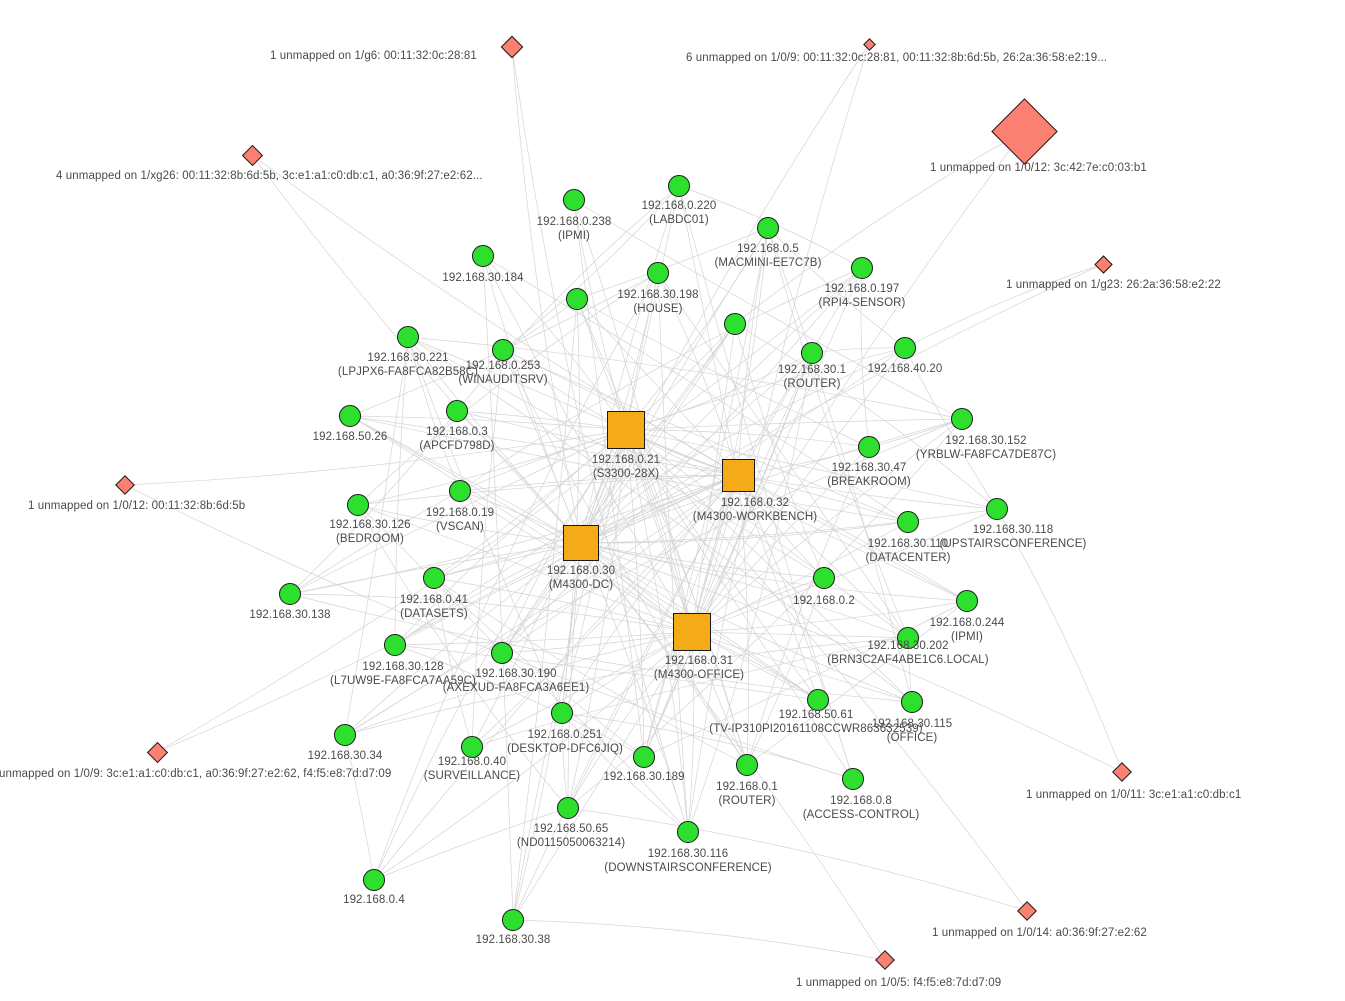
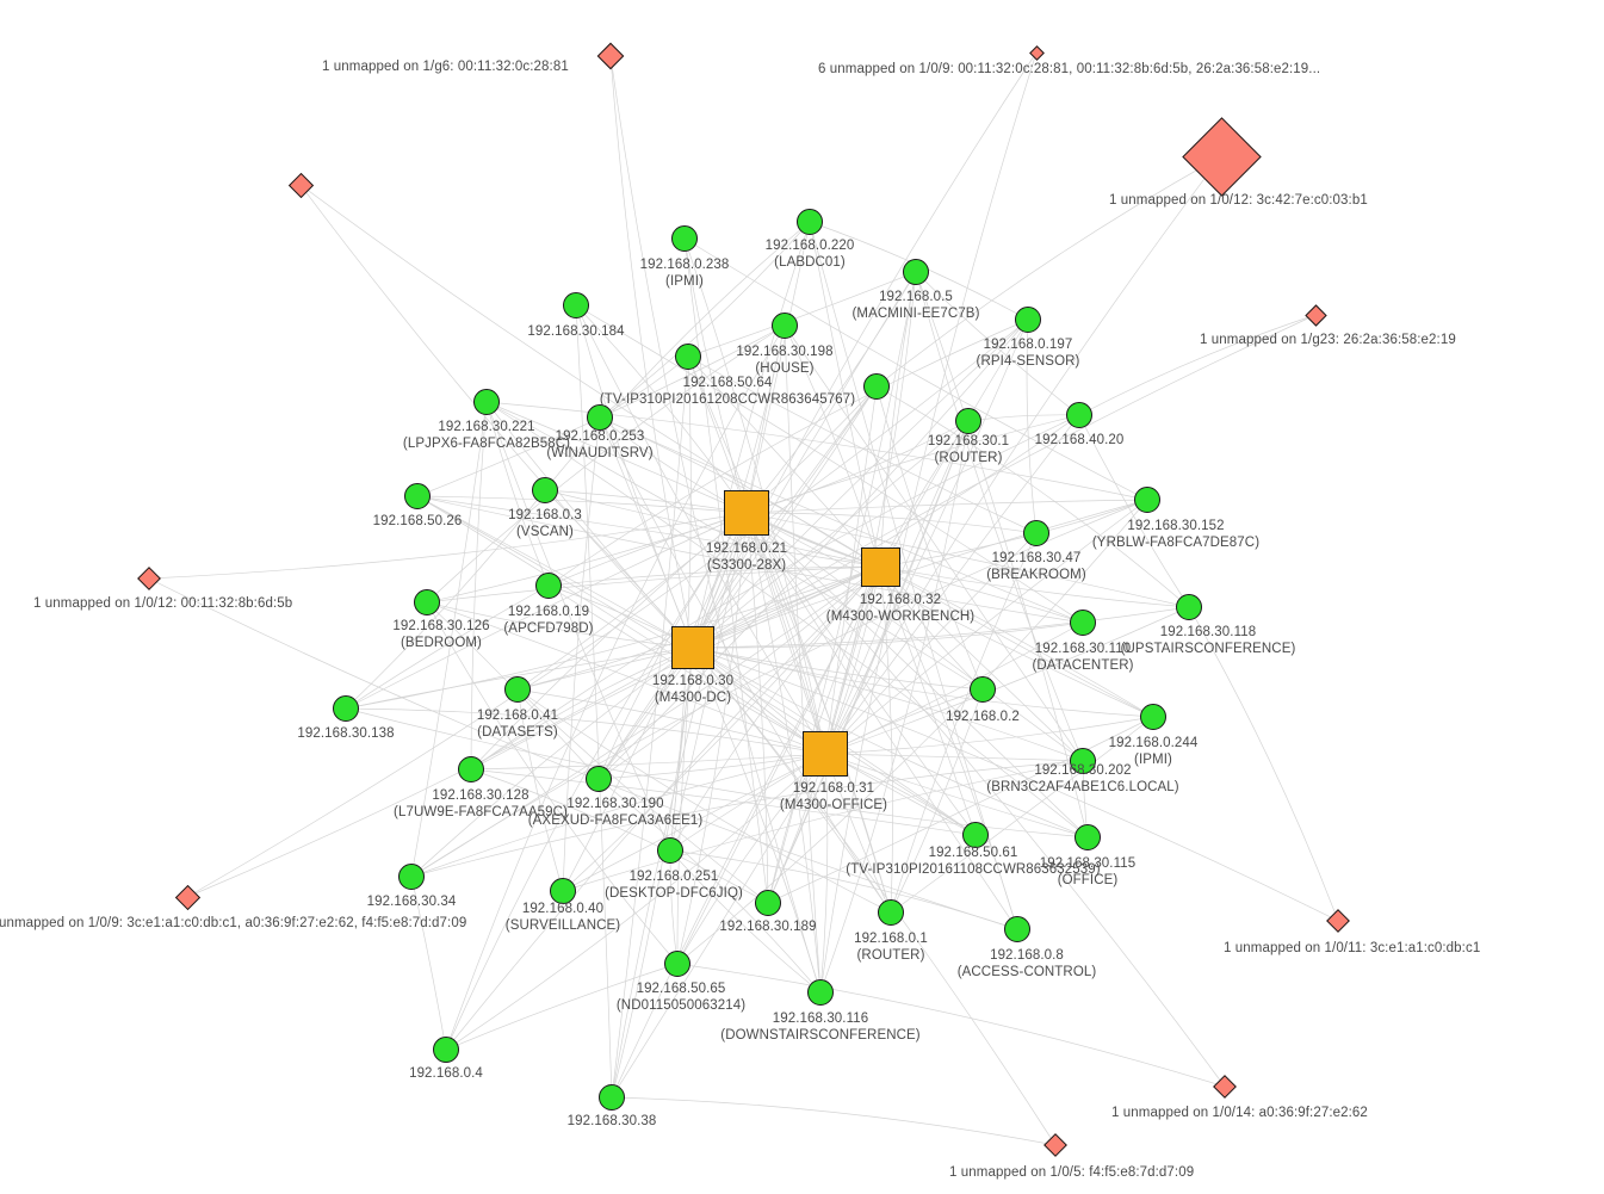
  192.168.0.238
  (IPMI)
  192.168.0.220
  (LABDC01)
  192.168.0.5
  (MACMINI-EE7C7B)
  192.168.30.184
  192.168.30.198
  (HOUSE)
  192.168.0.197
  (RPI4-SENSOR)
+ 192.168.50.64
+ (TV-IP310PI20161208CCWR863645767)
  192.168.30.221
  (LPJPX6-FA8FCA82B58C)
  192.168.0.253
  (WINAUDITSRV)
  192.168.30.1
  (ROUTER)
  192.168.40.20
  192.168.50.26
  192.168.0.3
- (APCFD798D)
+ (VSCAN)
  192.168.30.152
  (YRBLW-FA8FCA7DE87C)
  192.168.30.47
  (BREAKROOM)
  192.168.30.126
  (BEDROOM)
  192.168.0.19
- (VSCAN)
+ (APCFD798D)
  192.168.30.118
  (UPSTAIRSCONFERENCE)
  192.168.30.110
  (DATACENTER)
  192.168.30.138
  192.168.0.41
  (DATASETS)
  192.168.0.2
  192.168.0.244
  (IPMI)
  192.168.30.128
  (L7UW9E-FA8FCA7AA59C)
  192.168.30.190
  (AXEXUD-FA8FCA3A6EE1)
  192.168.30.202
  (BRN3C2AF4ABE1C6.LOCAL)
  192.168.0.251
  (DESKTOP-DFC6JIQ)
  192.168.30.34
  192.168.0.40
  (SURVEILLANCE)
  192.168.30.189
  192.168.0.1
  (ROUTER)
  192.168.0.8
  (ACCESS-CONTROL)
  192.168.50.61
  (TV-IP310PI20161108CCWR863632539)
  192.168.30.115
  (OFFICE)
  192.168.50.65
  (ND0115050063214)
  192.168.30.116
  (DOWNSTAIRSCONFERENCE)
  192.168.0.4
  192.168.30.38
  192.168.0.21
  (S3300-28X)
  192.168.0.32
  (M4300-WORKBENCH)
  192.168.0.30
  (M4300-DC)
  192.168.0.31
  (M4300-OFFICE)
  1 unmapped on 1/g6: 00:11:32:0c:28:81
  6 unmapped on 1/0/9: 00:11:32:0c:28:81, 00:11:32:8b:6d:5b, 26:2a:36:58:e2:19...
- 4 unmapped on 1/xg26: 00:11:32:8b:6d:5b, 3c:e1:a1:c0:db:c1, a0:36:9f:27:e2:62...
  1 unmapped on 1/0/12: 3c:42:7e:c0:03:b1
- 1 unmapped on 1/g23: 26:2a:36:58:e2:22
+ 1 unmapped on 1/g23: 26:2a:36:58:e2:19
  1 unmapped on 1/0/12: 00:11:32:8b:6d:5b
  unmapped on 1/0/9: 3c:e1:a1:c0:db:c1, a0:36:9f:27:e2:62, f4:f5:e8:7d:d7:09
  1 unmapped on 1/0/11: 3c:e1:a1:c0:db:c1
  1 unmapped on 1/0/14: a0:36:9f:27:e2:62
  1 unmapped on 1/0/5: f4:f5:e8:7d:d7:09
